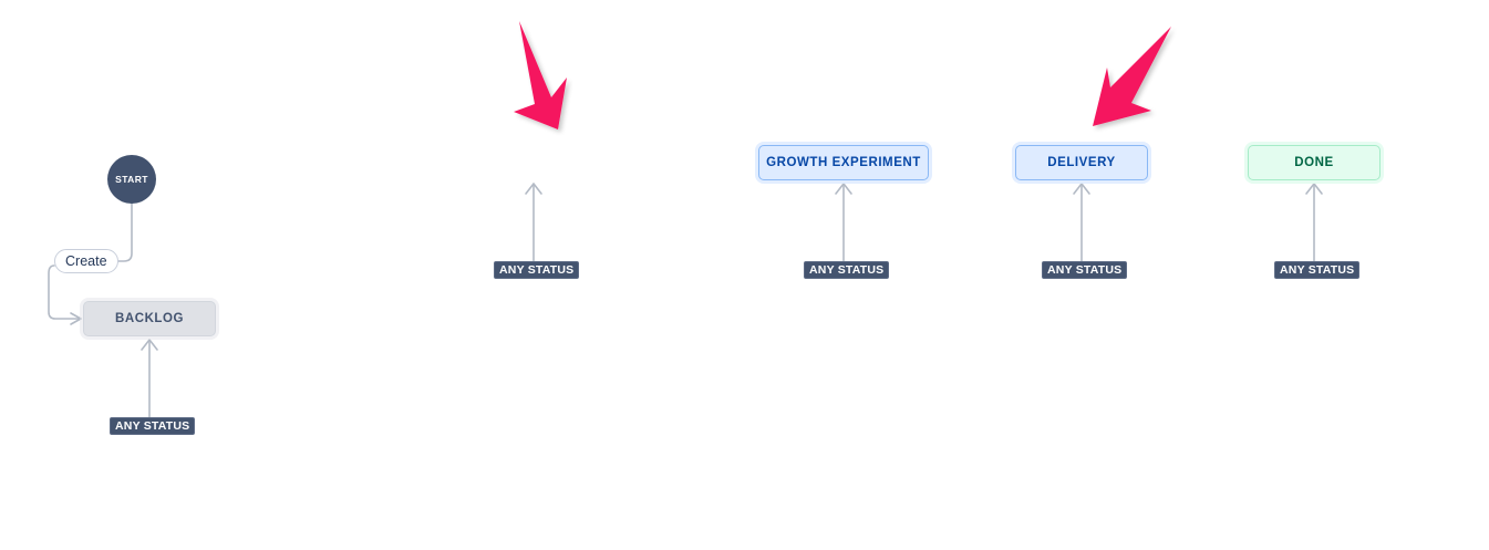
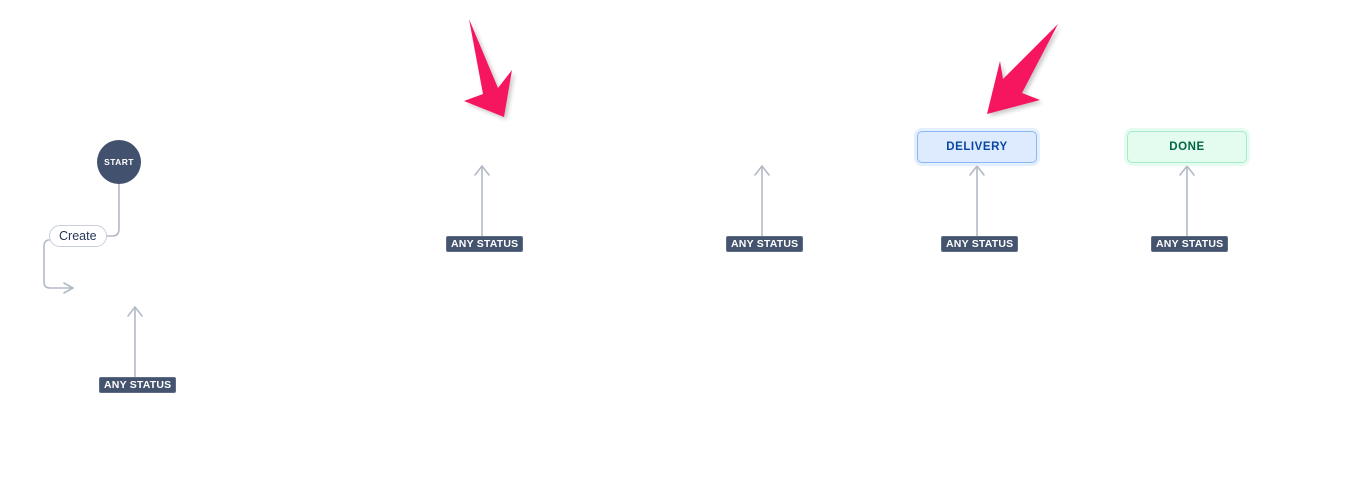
  START
  Create
- BACKLOG
- GROWTH EXPERIMENT
  DELIVERY
  DONE
  ANY STATUS
  ANY STATUS
  ANY STATUS
  ANY STATUS
  ANY STATUS
